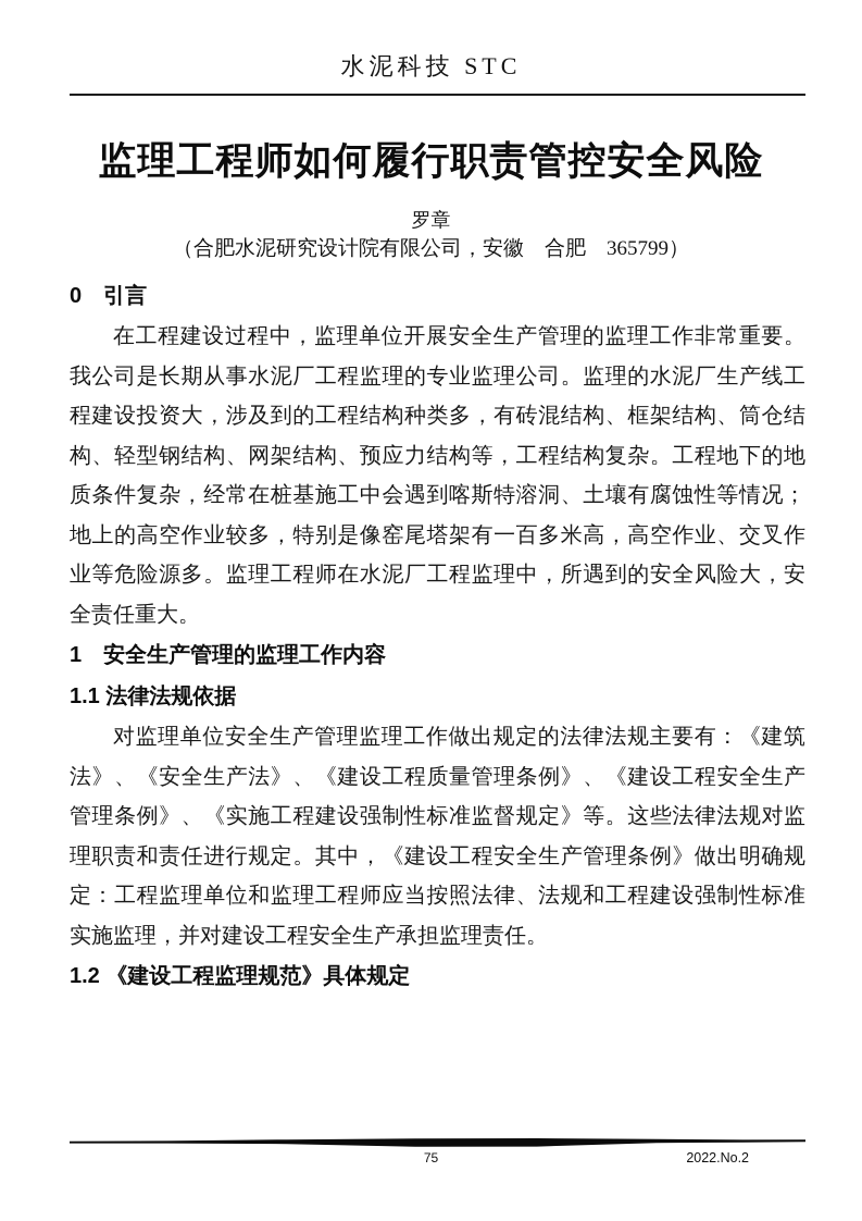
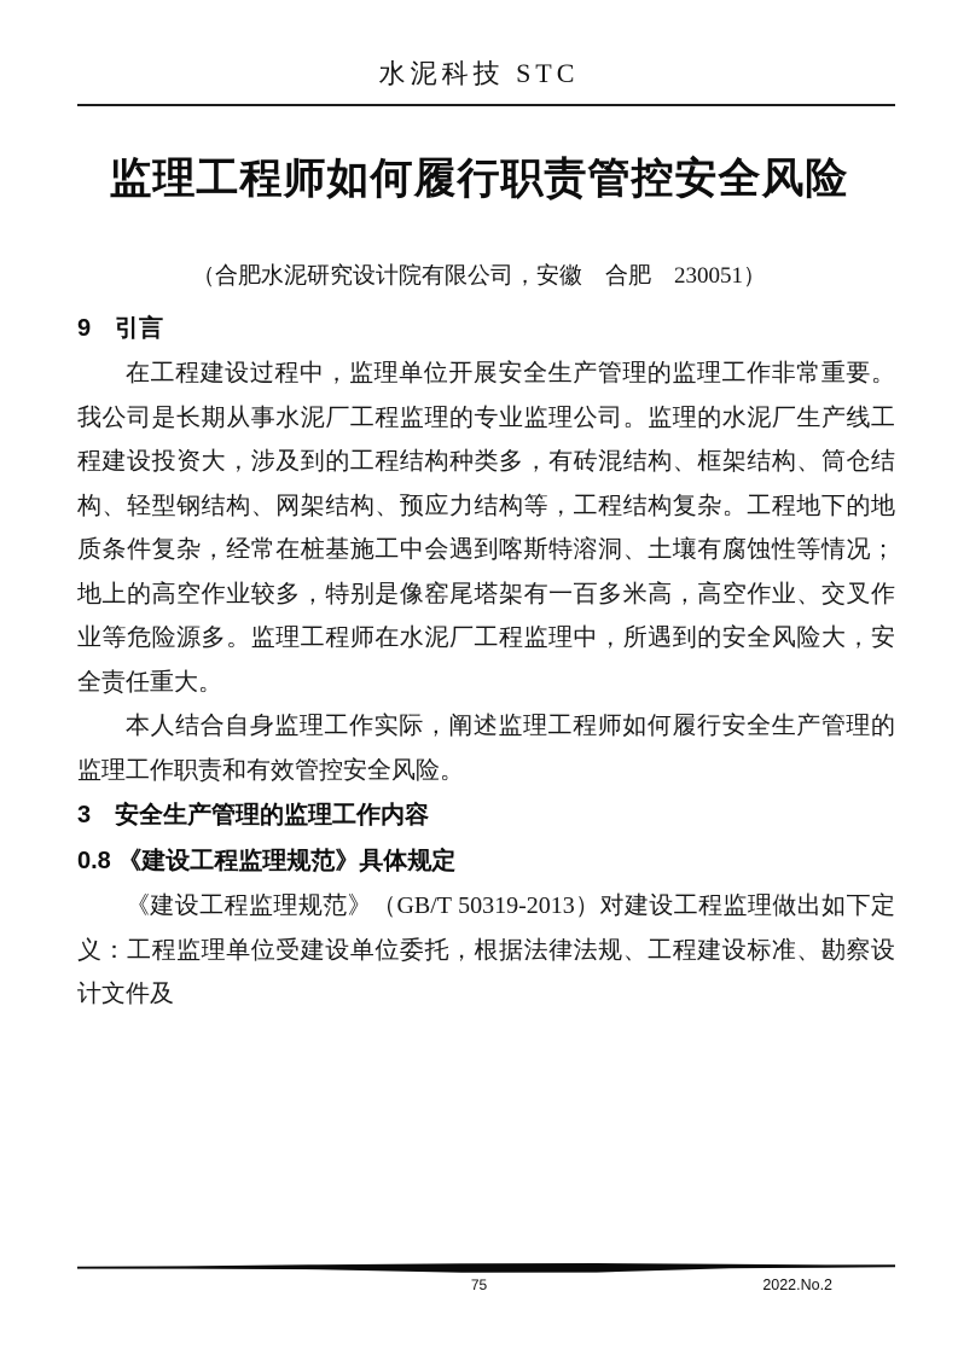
  水泥科技 STC
  监理工程师如何履行职责管控安全风险
- 罗章
- （合肥水泥研究设计院有限公司，安徽 合肥 365799）
+ （合肥水泥研究设计院有限公司，安徽 合肥 230051）
- 0 引言
+ 9 引言
  在工程建设过程中，监理单位开展安全生产管理的监理工作非常重要。我公司是长期从事水泥厂工程监理的专业监理公司。监理的水泥厂生产线工程建设投资大，涉及到的工程结构种类多，有砖混结构、框架结构、筒仓结构、轻型钢结构、网架结构、预应力结构等，工程结构复杂。工程地下的地质条件复杂，经常在桩基施工中会遇到喀斯特溶洞、土壤有腐蚀性等情况；地上的高空作业较多，特别是像窑尾塔架有一百多米高，高空作业、交叉作业等危险源多。监理工程师在水泥厂工程监理中，所遇到的安全风险大，安全责任重大。
+ 本人结合自身监理工作实际，阐述监理工程师如何履行安全生产管理的监理工作职责和有效管控安全风险。
- 1 安全生产管理的监理工作内容
+ 3 安全生产管理的监理工作内容
- 1.1 法律法规依据
- 对监理单位安全生产管理监理工作做出规定的法律法规主要有：《建筑法》、《安全生产法》、《建设工程质量管理条例》、《建设工程安全生产管理条例》、《实施工程建设强制性标准监督规定》等。这些法律法规对监理职责和责任进行规定。其中，《建设工程安全生产管理条例》做出明确规定：工程监理单位和监理工程师应当按照法律、法规和工程建设强制性标准实施监理，并对建设工程安全生产承担监理责任。
- 1.2 《建设工程监理规范》具体规定
+ 0.8 《建设工程监理规范》具体规定
+ 《建设工程监理规范》（GB/T 50319-2013）对建设工程监理做出如下定义：工程监理单位受建设单位委托，根据法律法规、工程建设标准、勘察设计文件及
  75
  2022.No.2
